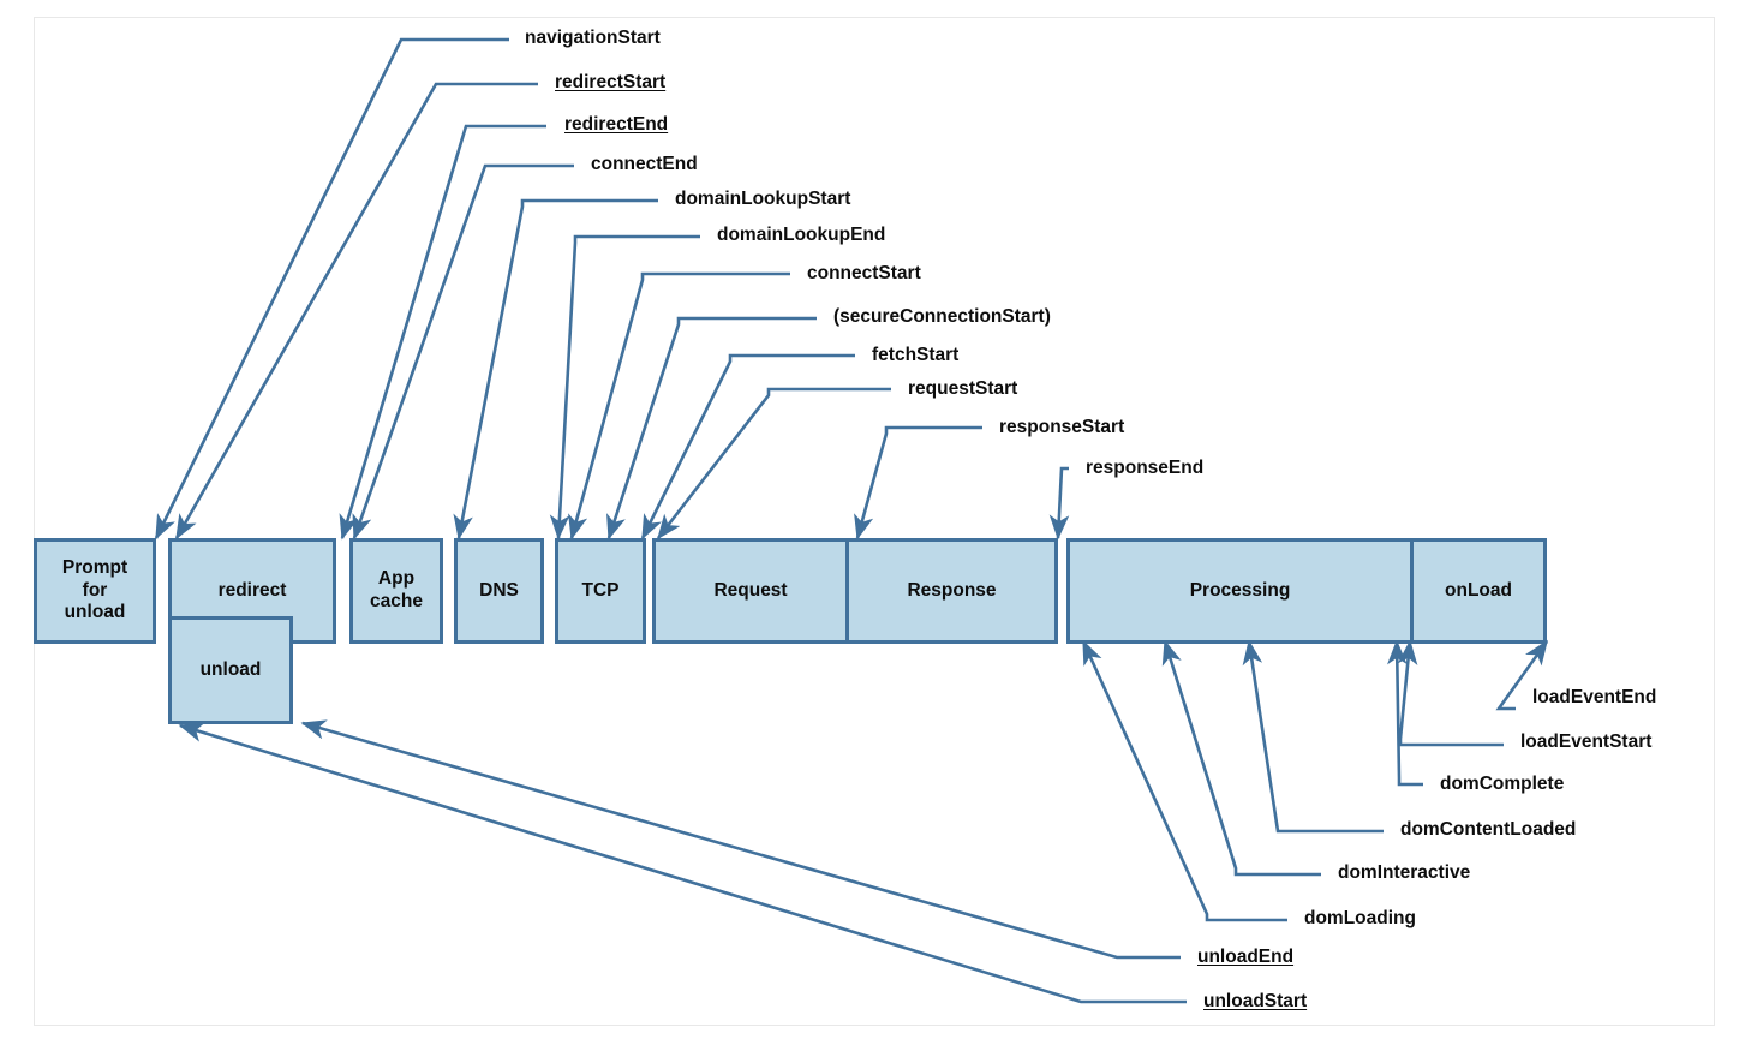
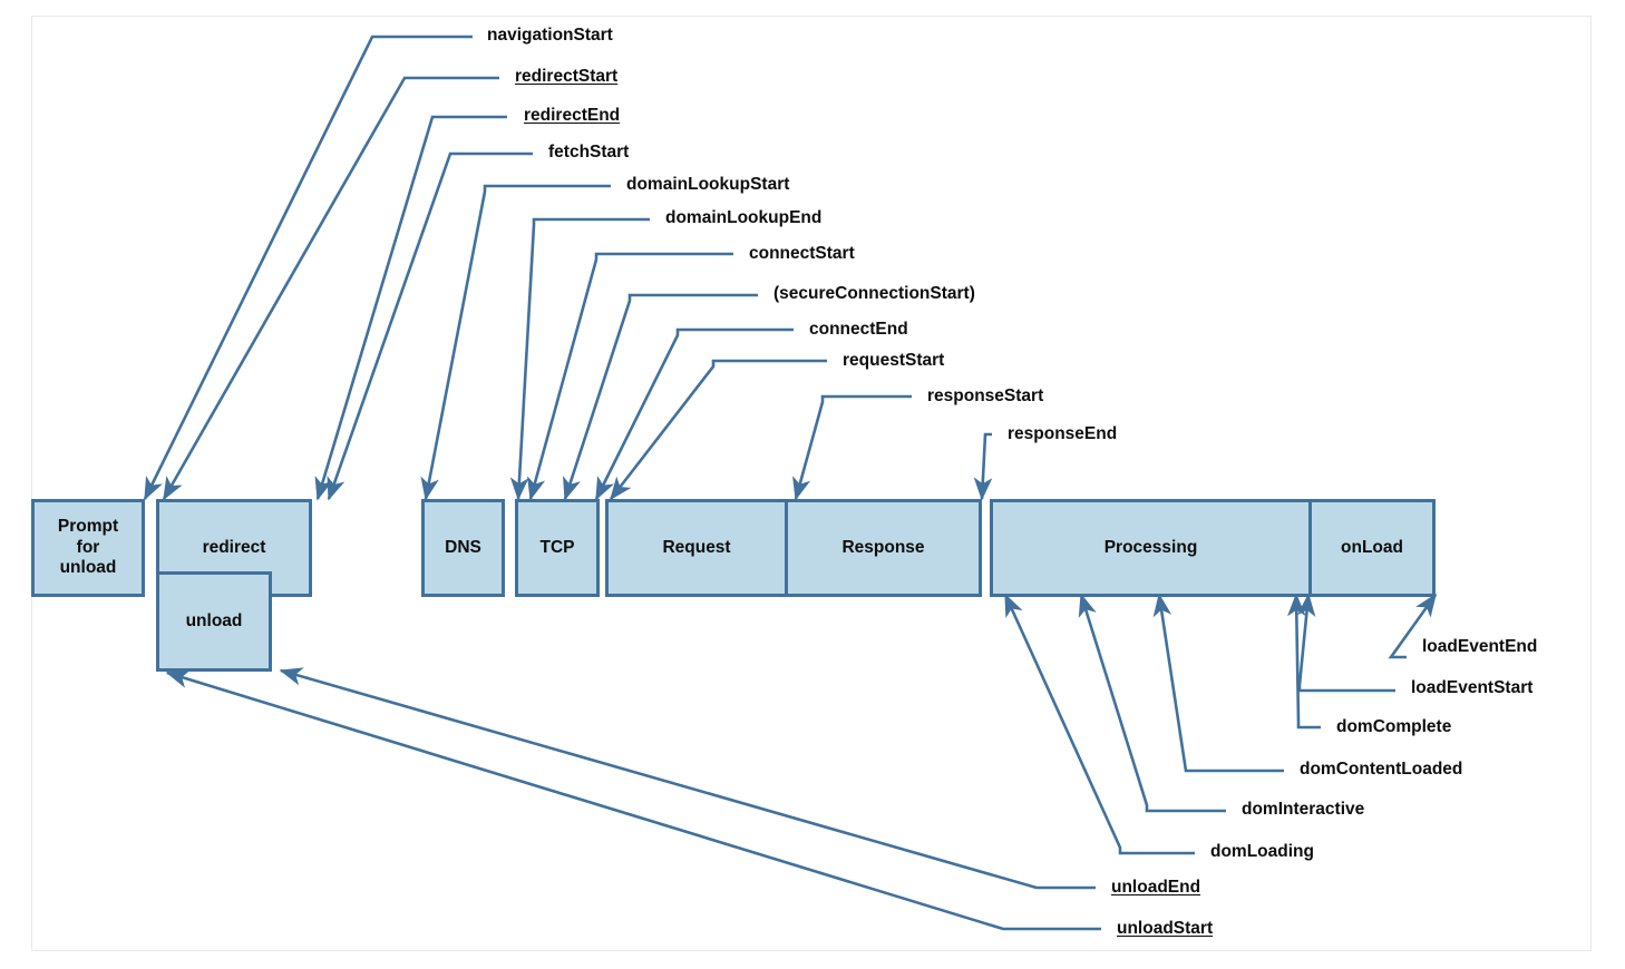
  Prompt
  for
  unload
  redirect
- App
- cache
  DNS
  TCP
  Request
  Response
  Processing
  onLoad
  unload
  navigationStart
  redirectStart
  redirectEnd
- connectEnd
+ fetchStart
  domainLookupStart
  domainLookupEnd
  connectStart
  (secureConnectionStart)
- fetchStart
+ connectEnd
  requestStart
  responseStart
  responseEnd
  loadEventEnd
  loadEventStart
  domComplete
  domContentLoaded
  domInteractive
  domLoading
  unloadEnd
  unloadStart
